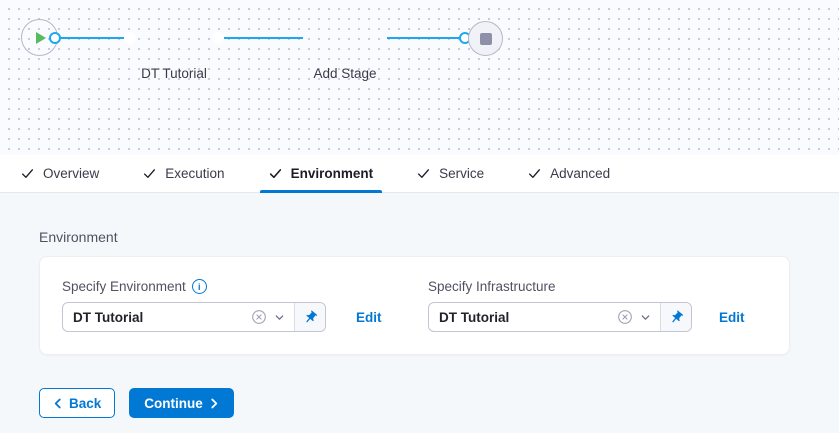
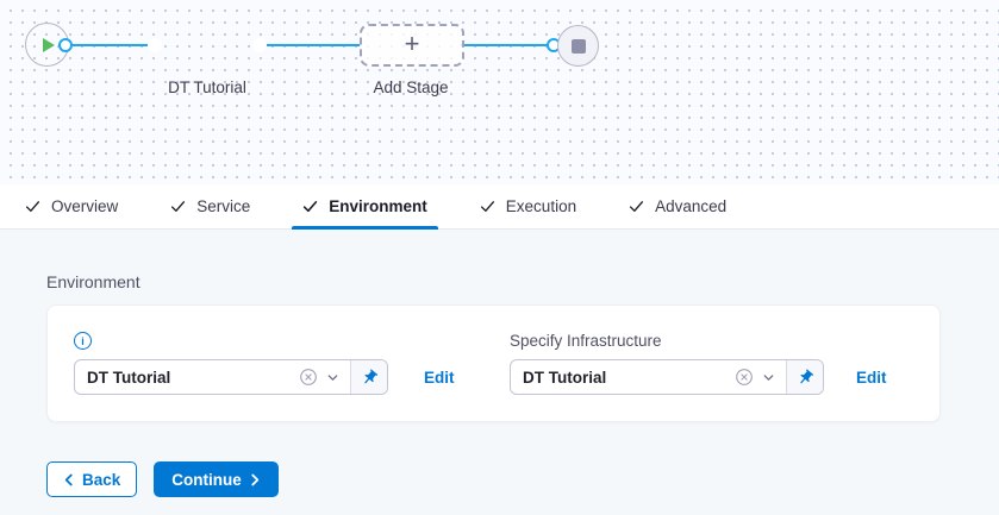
  DT Tutorial
+ +
  Add Stage
  Overview
- Execution
+ Service
  Environment
- Service
+ Execution
  Advanced
  Environment
- Specify Environment
  i
  DT Tutorial
  Edit
  Specify Infrastructure
  DT Tutorial
  Edit
  Back
  Continue
